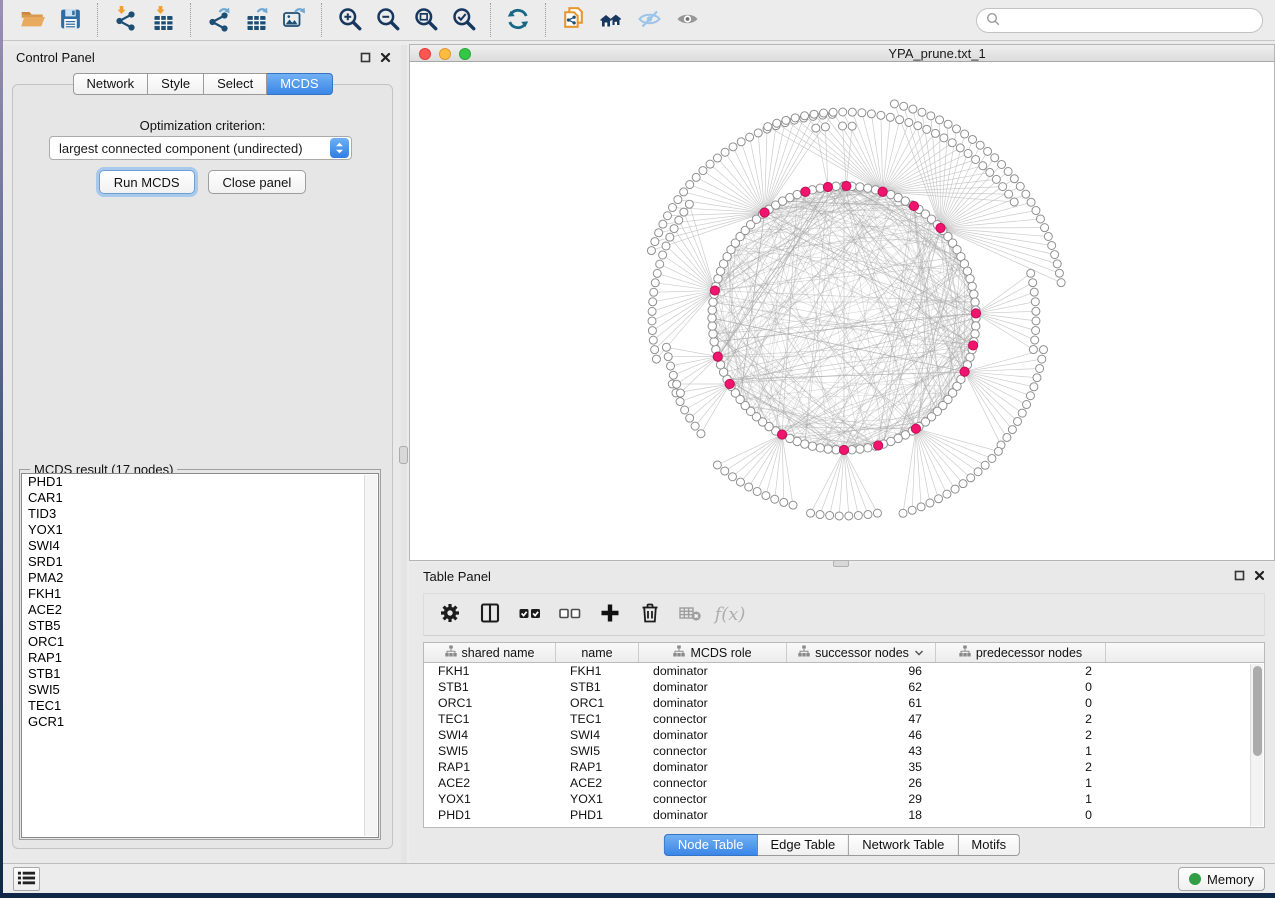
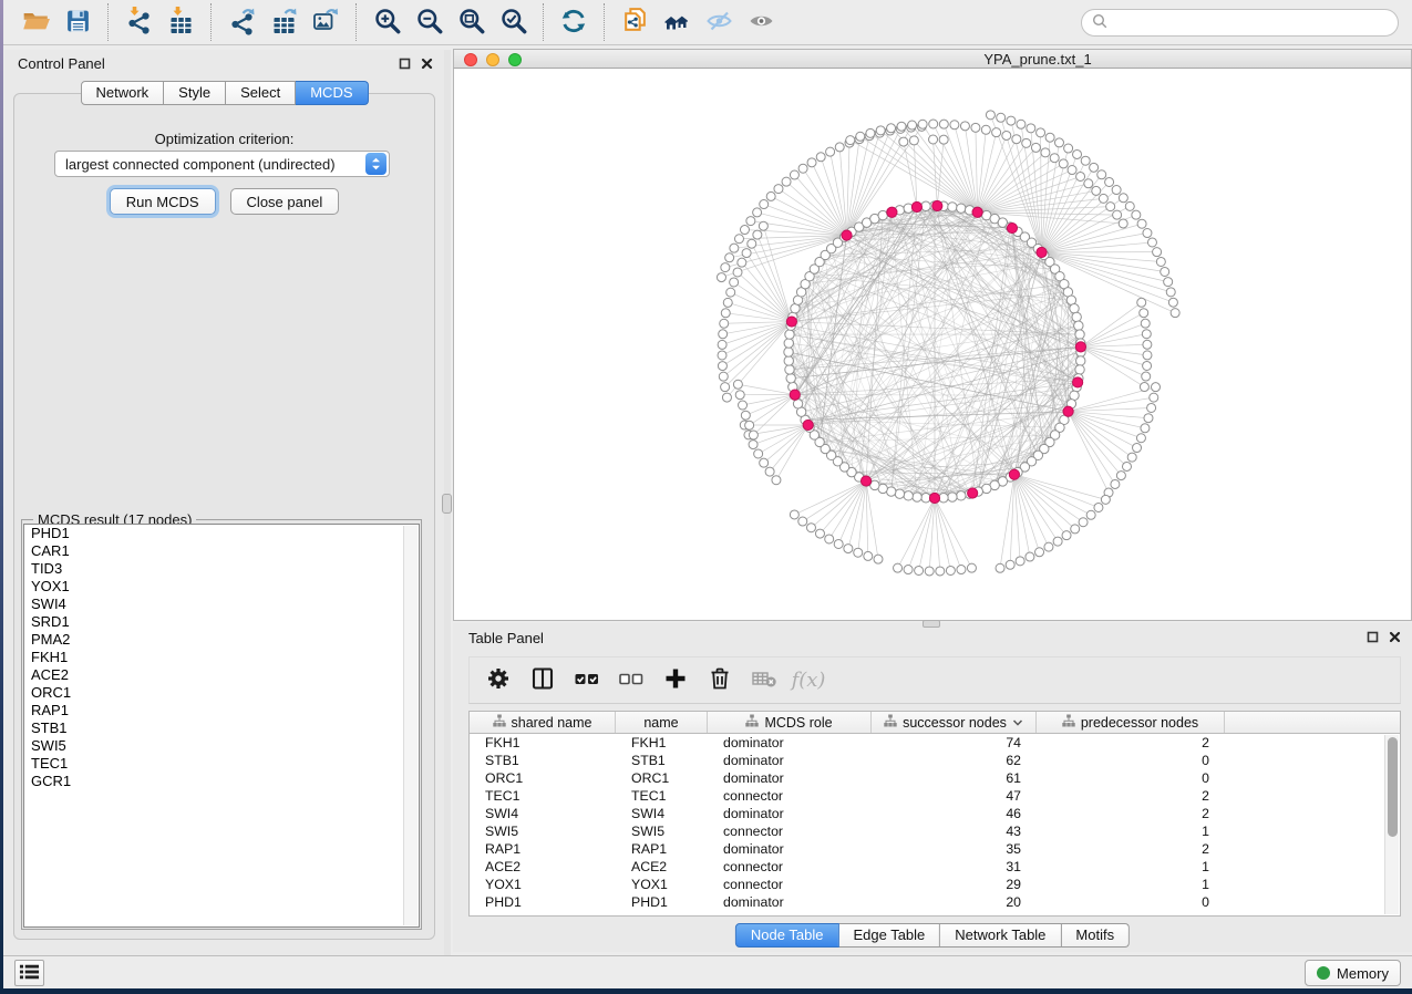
  Control Panel
  Network
  Style
  Select
  MCDS
  Optimization criterion:
  largest connected component (undirected)
  Run MCDS
  Close panel
  MCDS result (17 nodes)
  PHD1
  CAR1
  TID3
  YOX1
  SWI4
  SRD1
  PMA2
  FKH1
  ACE2
- STB5
  ORC1
  RAP1
  STB1
  SWI5
  TEC1
  GCR1
  YPA_prune.txt_1
  Table Panel
  f(x)
  shared name
  name
  MCDS role
  successor nodes
  predecessor nodes
  FKH1
  FKH1
  dominator
- 96
+ 74
  2
  STB1
  STB1
  dominator
  62
  0
  ORC1
  ORC1
  dominator
  61
  0
  TEC1
  TEC1
  connector
  47
  2
  SWI4
  SWI4
  dominator
  46
  2
  SWI5
  SWI5
  connector
  43
  1
  RAP1
  RAP1
  dominator
  35
  2
  ACE2
  ACE2
  connector
- 26
+ 31
  1
  YOX1
  YOX1
  connector
  29
  1
  PHD1
  PHD1
  dominator
- 18
+ 20
  0
  Node Table
  Edge Table
  Network Table
  Motifs
  Memory
